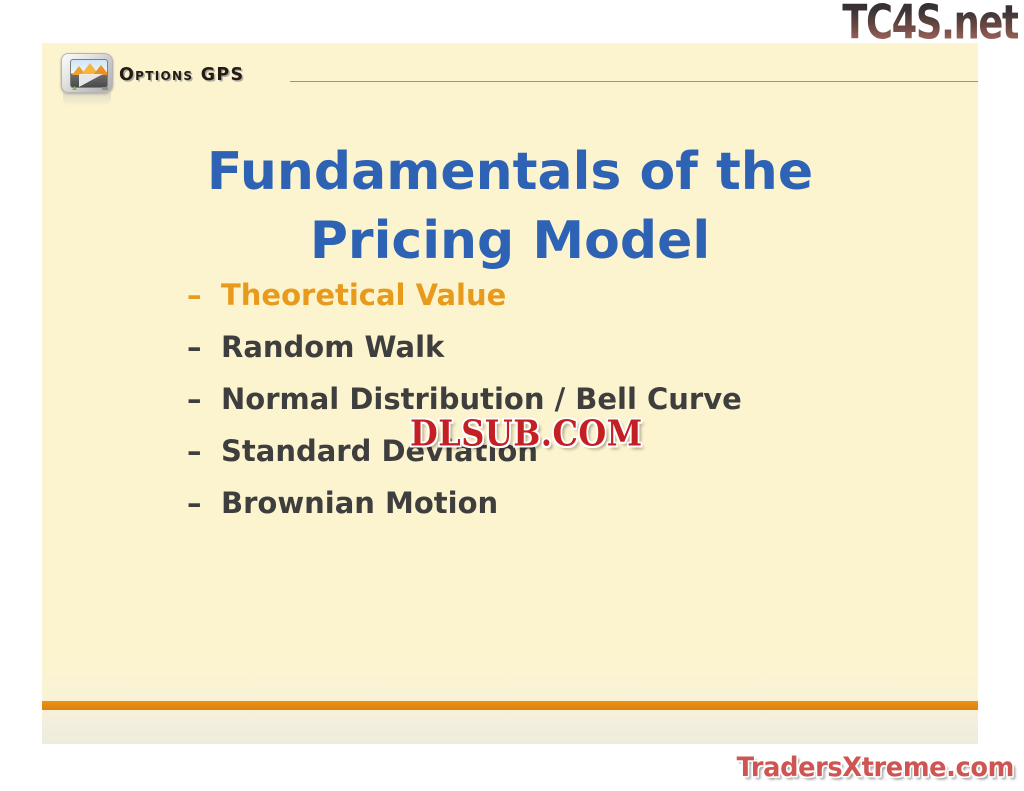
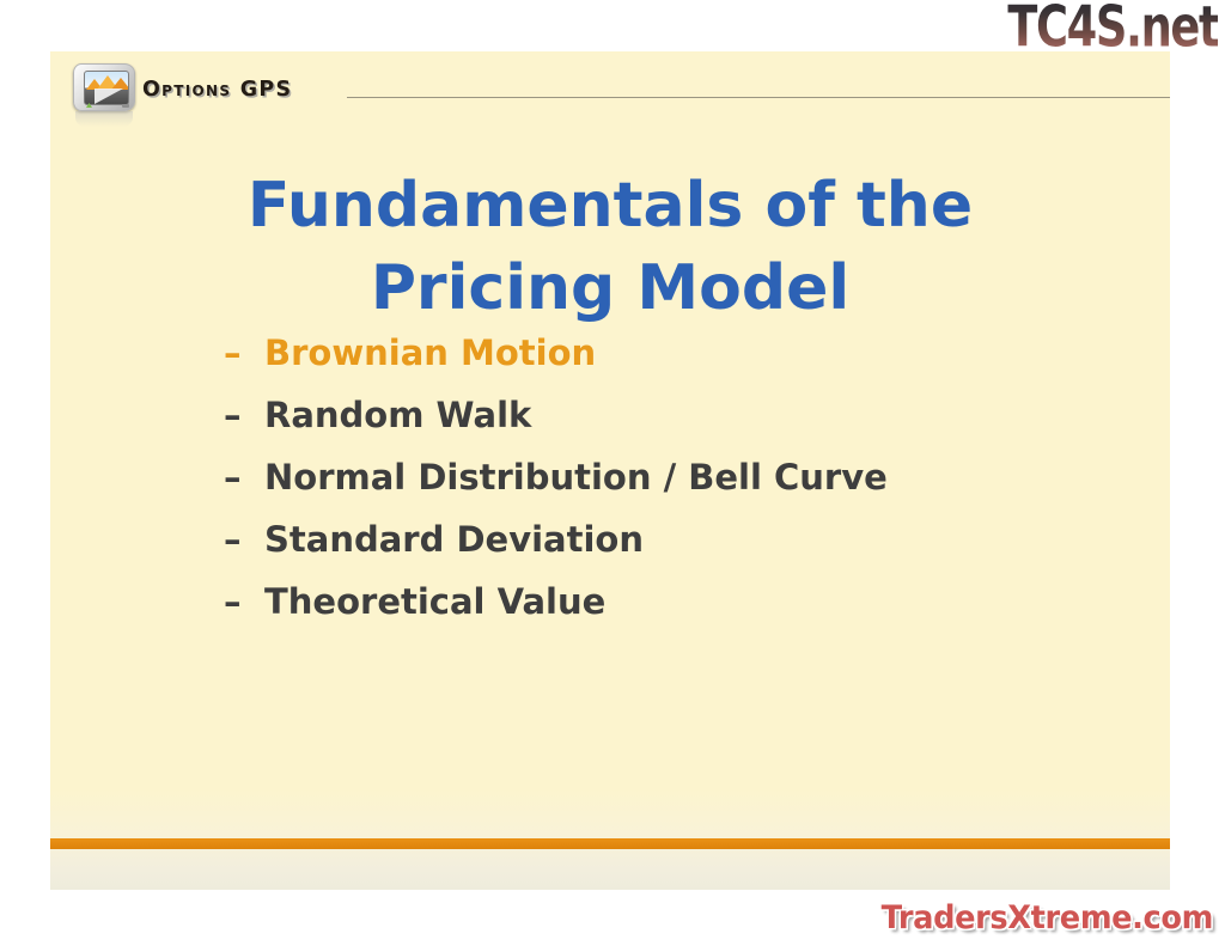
  TC4S.net
  Options GPS
  Fundamentals of the
  Pricing Model
  –
- Theoretical Value
+ Brownian Motion
  –
  Random Walk
  –
  Normal Distribution / Bell Curve
  –
  Standard Deviation
  –
- Brownian Motion
+ Theoretical Value
- DLSUB.COM
  TradersXtreme.com
